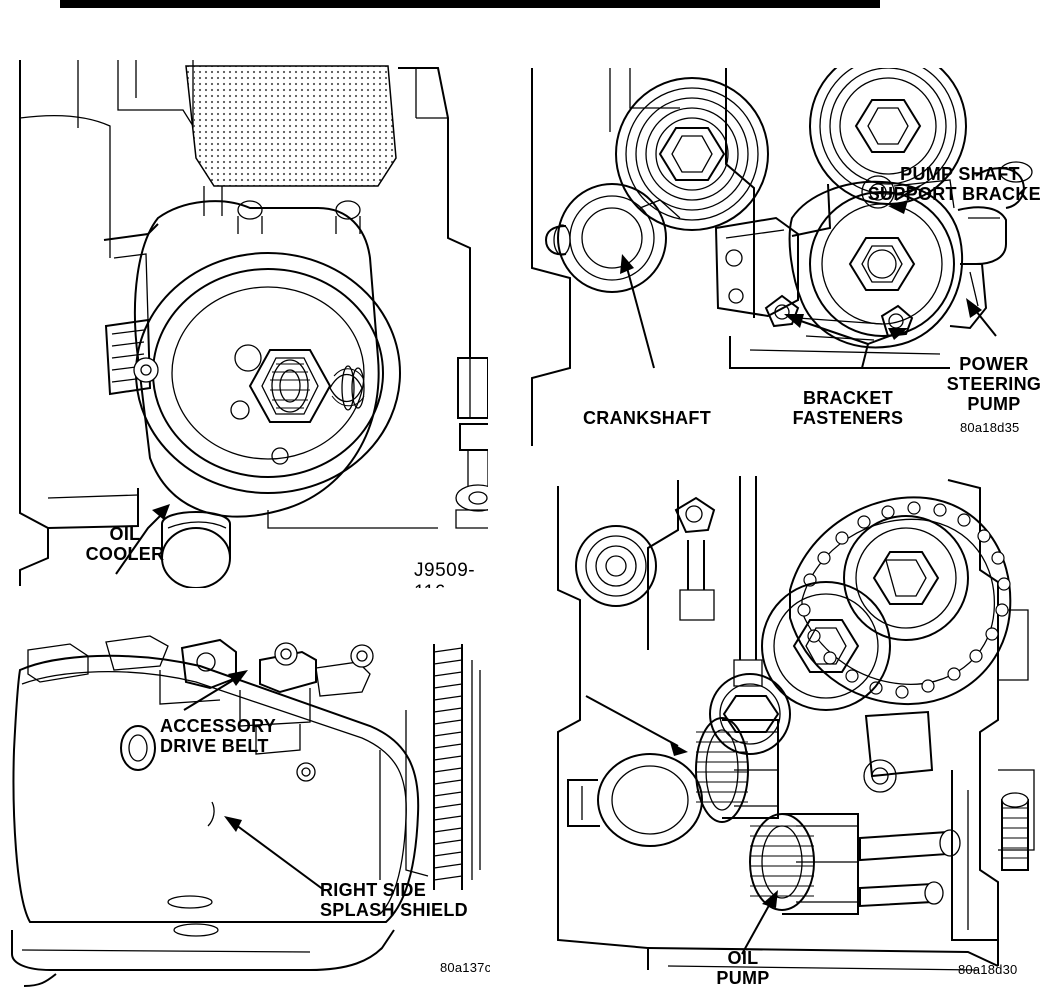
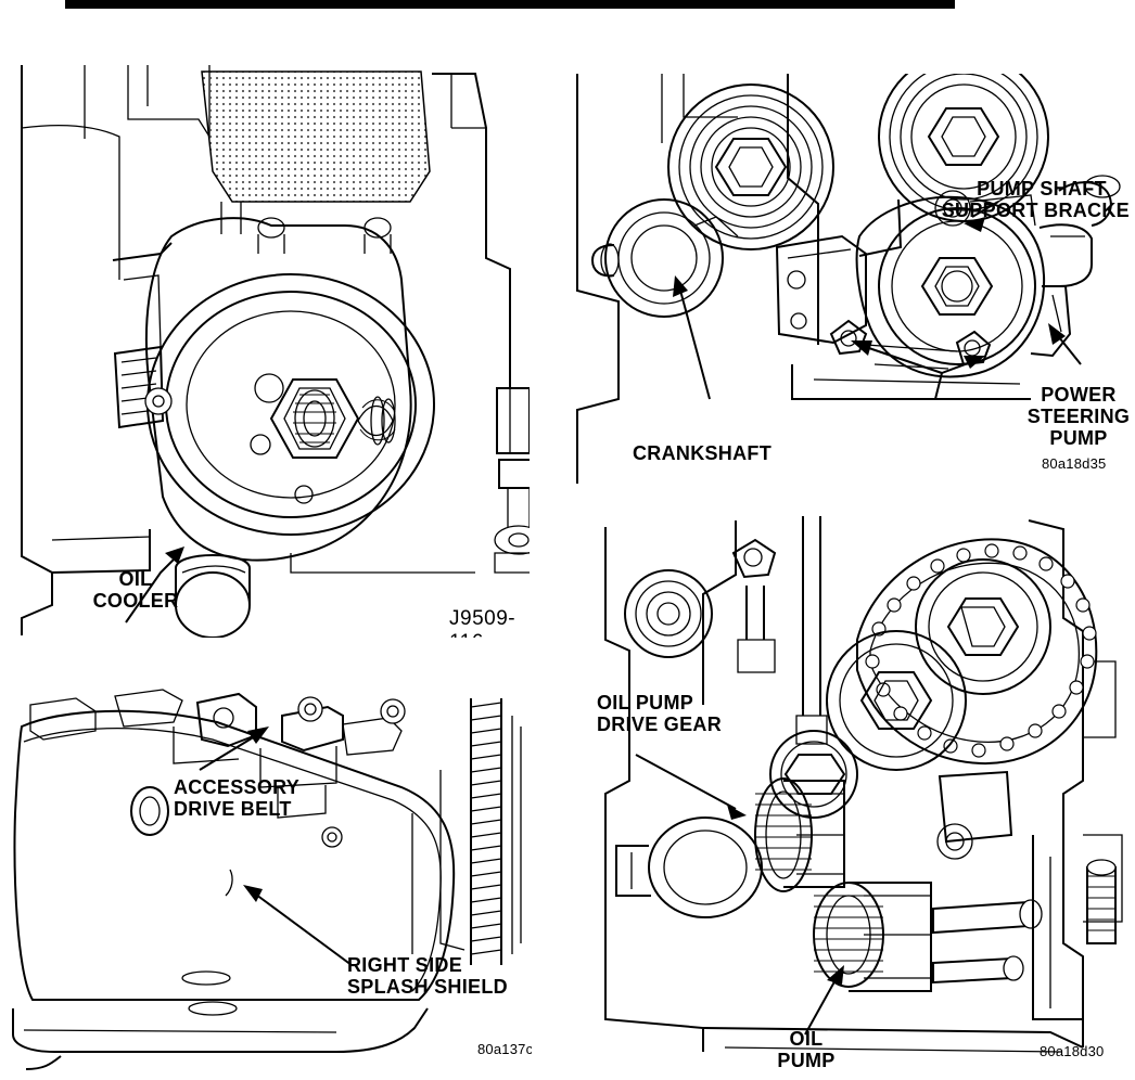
  OIL
  COOLER
  PUMP SHAFT
  SUPPORT BRACKE
  POWER
  STEERING
  PUMP
- BRACKET
- FASTENERS
  CRANKSHAFT
  80a18d35
  ACCESSORY
  DRIVE BELT
  RIGHT SIDE
  SPLASH SHIELD
  80a137c
+ OIL PUMP
+ DRIVE GEAR
  OIL
  PUMP
  80a18d30
